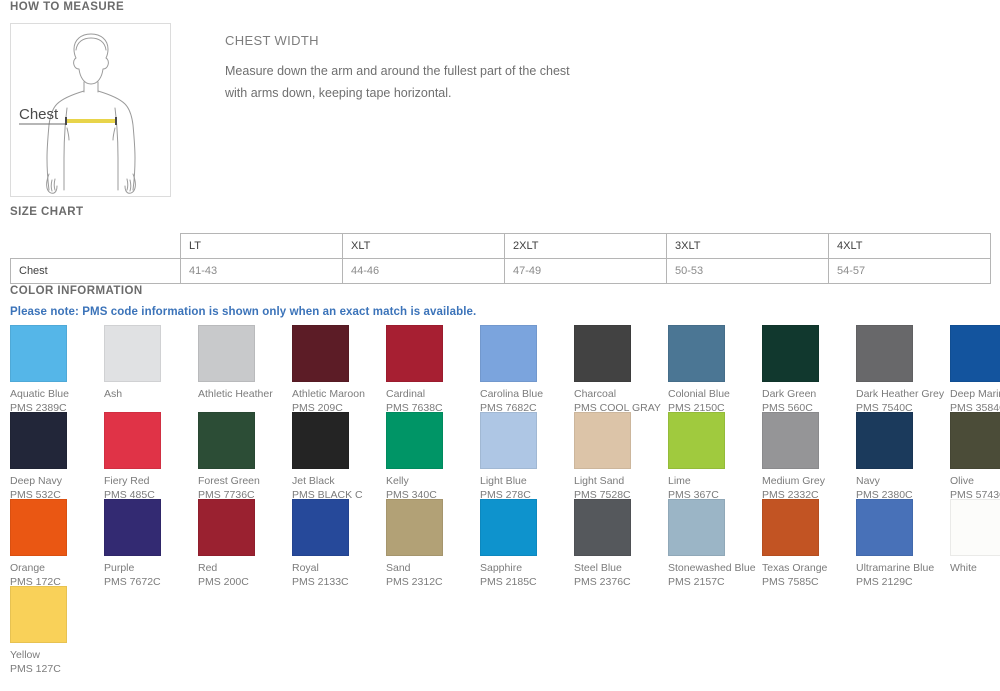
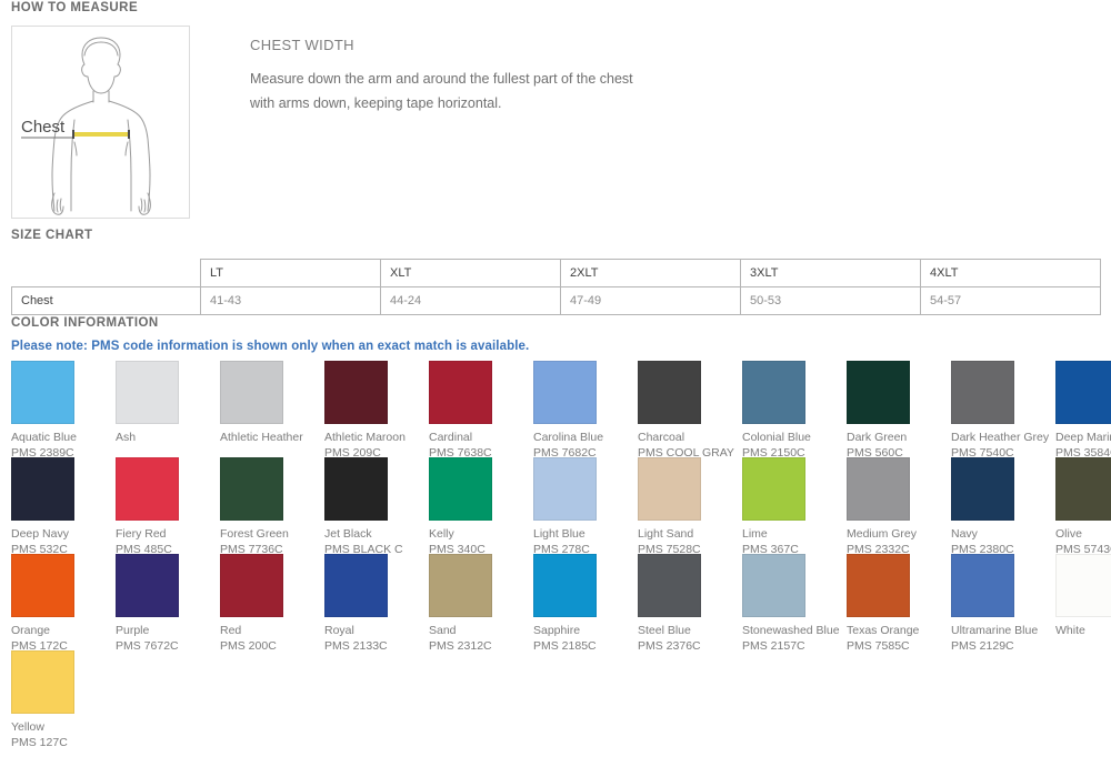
  HOW TO MEASURE
  Chest
  CHEST WIDTH
  Measure down the arm and around the fullest part of the chest with arms down, keeping tape horizontal.
  SIZE CHART
  	LT	XLT	2XLT	3XLT	4XLT
- Chest	41-43	44-46	47-49	50-53	54-57
+ Chest	41-43	44-24	47-49	50-53	54-57
  COLOR INFORMATION
  Please note: PMS code information is shown only when an exact match is available.
  Aquatic Blue
  PMS 2389C
  Ash
  Athletic Heather
  Athletic Maroon
  PMS 209C
  Cardinal
  PMS 7638C
  Carolina Blue
  PMS 7682C
  Charcoal
  PMS COOL GRAY
  Colonial Blue
  PMS 2150C
  Dark Green
  PMS 560C
  Dark Heather Grey
  PMS 7540C
  Deep Mari
  PMS 3584
  Deep Navy
  PMS 532C
  Fiery Red
  PMS 485C
  Forest Green
  PMS 7736C
  Jet Black
  PMS BLACK C
  Kelly
  PMS 340C
  Light Blue
  PMS 278C
  Light Sand
  PMS 7528C
  Lime
  PMS 367C
  Medium Grey
  PMS 2332C
  Navy
  PMS 2380C
  Olive
  PMS 5743
  Orange
  PMS 172C
  Purple
  PMS 7672C
  Red
  PMS 200C
  Royal
  PMS 2133C
  Sand
  PMS 2312C
  Sapphire
  PMS 2185C
  Steel Blue
  PMS 2376C
  Stonewashed Blue
  PMS 2157C
  Texas Orange
  PMS 7585C
  Ultramarine Blue
  PMS 2129C
  White
  Yellow
  PMS 127C
